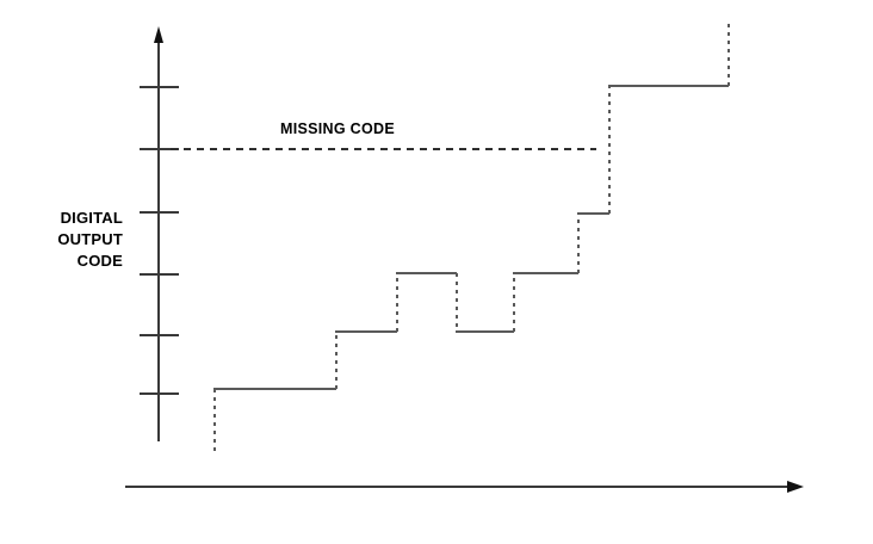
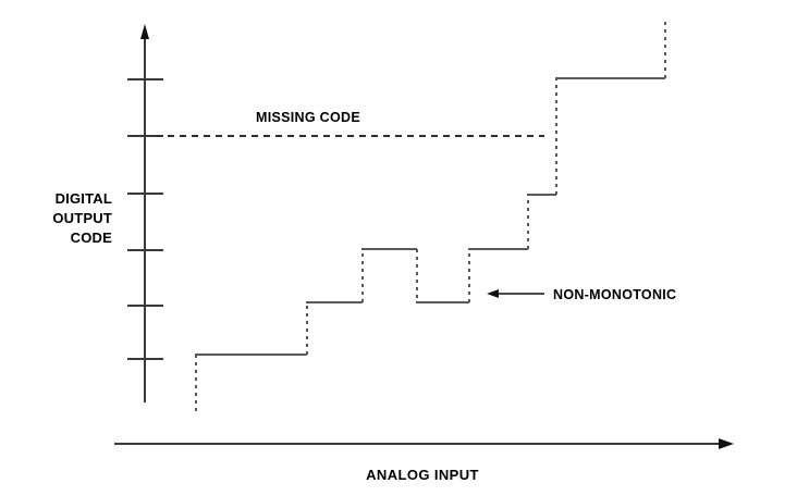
  DIGITAL
  OUTPUT
  CODE
  MISSING CODE
+ NON-MONOTONIC
+ ANALOG INPUT
